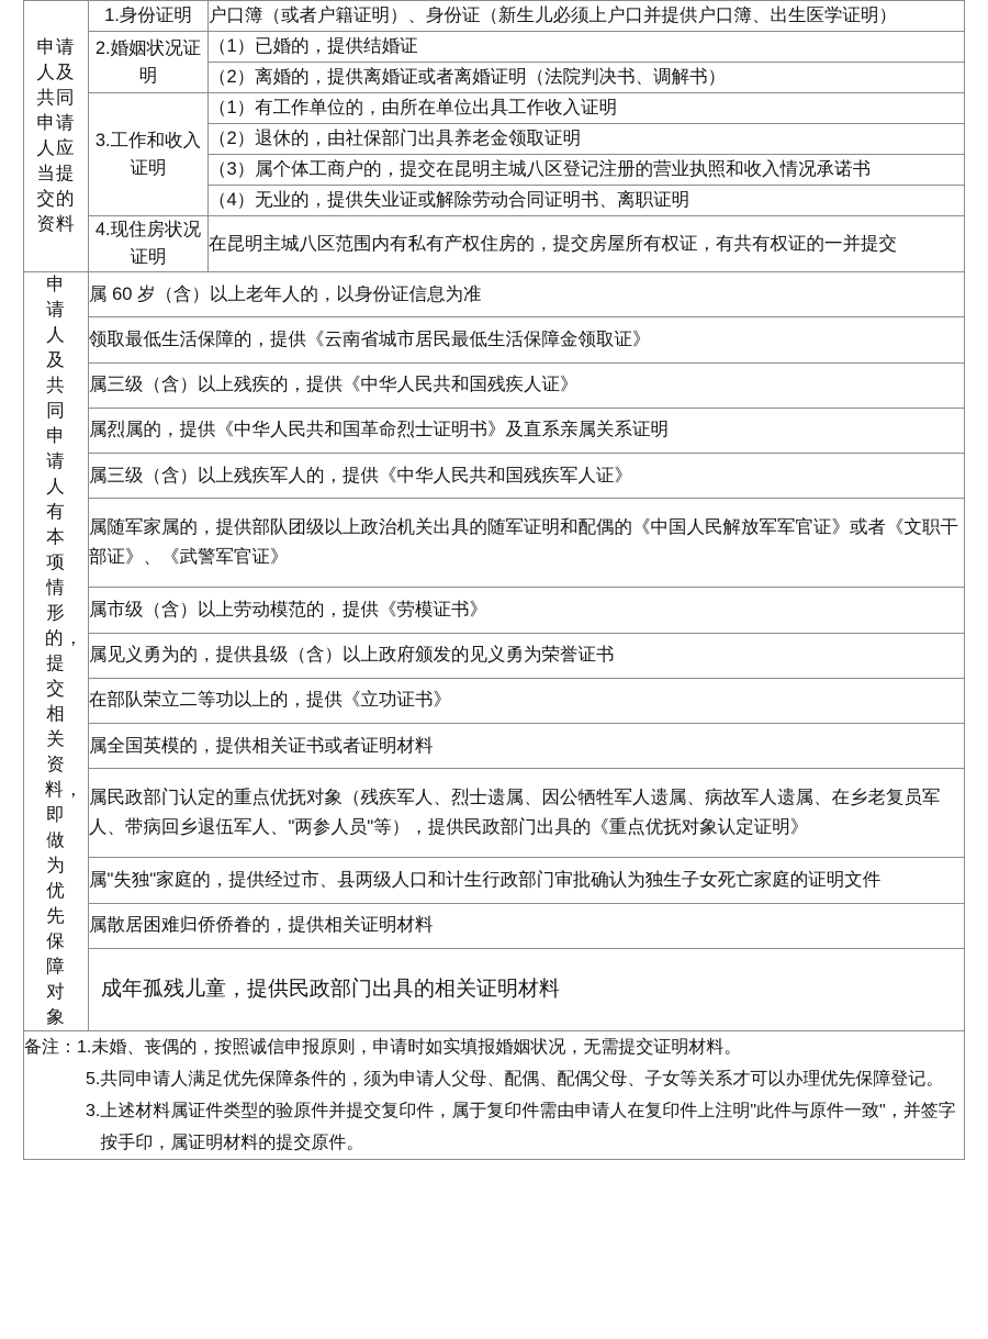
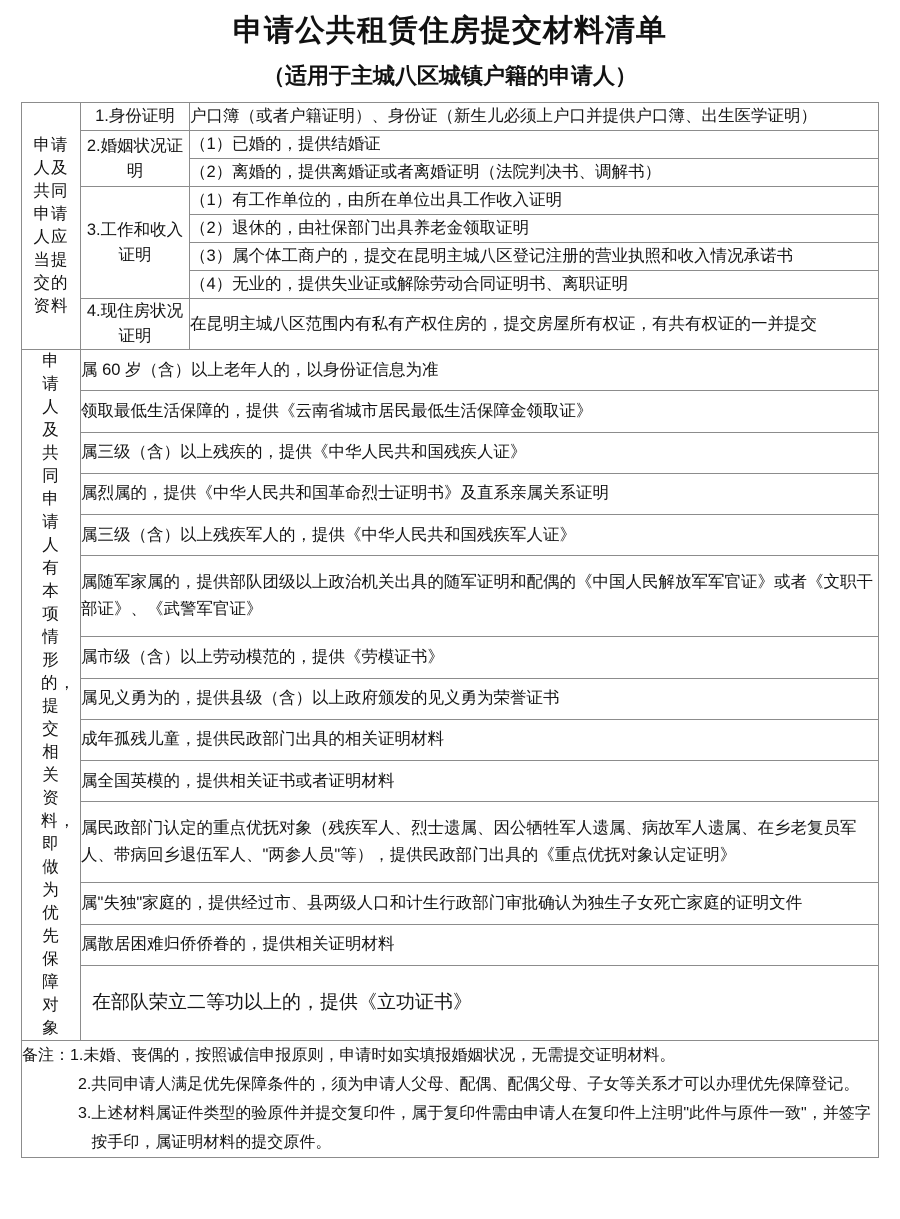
+ 申请公共租赁住房提交材料清单
+ （适用于主城八区城镇户籍的申请人）
  申请人及共同申请人应当提交的资料	1.身份证明	户口簿（或者户籍证明）、身份证（新生儿必须上户口并提供户口簿、出生医学证明）
  2.婚姻状况证明	（1）已婚的，提供结婚证
  （2）离婚的，提供离婚证或者离婚证明（法院判决书、调解书）
  3.工作和收入证明	（1）有工作单位的，由所在单位出具工作收入证明
  （2）退休的，由社保部门出具养老金领取证明
  （3）属个体工商户的，提交在昆明主城八区登记注册的营业执照和收入情况承诺书
  （4）无业的，提供失业证或解除劳动合同证明书、离职证明
  4.现住房状况证明	在昆明主城八区范围内有私有产权住房的，提交房屋所有权证，有共有权证的一并提交
  申请人及共同申请人有本项情形的，提交相关资料，即做为优先保障对象	属 60 岁（含）以上老年人的，以身份证信息为准
  领取最低生活保障的，提供《云南省城市居民最低生活保障金领取证》
  属三级（含）以上残疾的，提供《中华人民共和国残疾人证》
  属烈属的，提供《中华人民共和国革命烈士证明书》及直系亲属关系证明
  属三级（含）以上残疾军人的，提供《中华人民共和国残疾军人证》
  属随军家属的，提供部队团级以上政治机关出具的随军证明和配偶的《中国人民解放军军官证》或者《文职干部证》、《武警军官证》
  属市级（含）以上劳动模范的，提供《劳模证书》
  属见义勇为的，提供县级（含）以上政府颁发的见义勇为荣誉证书
- 在部队荣立二等功以上的，提供《立功证书》
+ 成年孤残儿童，提供民政部门出具的相关证明材料
  属全国英模的，提供相关证书或者证明材料
  属民政部门认定的重点优抚对象（残疾军人、烈士遗属、因公牺牲军人遗属、病故军人遗属、在乡老复员军人、带病回乡退伍军人、"两参人员"等），提供民政部门出具的《重点优抚对象认定证明》
  属"失独"家庭的，提供经过市、县两级人口和计生行政部门审批确认为独生子女死亡家庭的证明文件
  属散居困难归侨侨眷的，提供相关证明材料
- 成年孤残儿童，提供民政部门出具的相关证明材料
+ 在部队荣立二等功以上的，提供《立功证书》
- 备注： 1. 未婚、丧偶的，按照诚信申报原则，申请时如实填报婚姻状况，无需提交证明材料。 5. 共同申请人满足优先保障条件的，须为申请人父母、配偶、配偶父母、子女等关系才可以办理优先保障登记。 3. 上述材料属证件类型的验原件并提交复印件，属于复印件需由申请人在复印件上注明"此件与原件一致"，并签字按手印，属证明材料的提交原件。
+ 备注： 1. 未婚、丧偶的，按照诚信申报原则，申请时如实填报婚姻状况，无需提交证明材料。 2. 共同申请人满足优先保障条件的，须为申请人父母、配偶、配偶父母、子女等关系才可以办理优先保障登记。 3. 上述材料属证件类型的验原件并提交复印件，属于复印件需由申请人在复印件上注明"此件与原件一致"，并签字按手印，属证明材料的提交原件。
